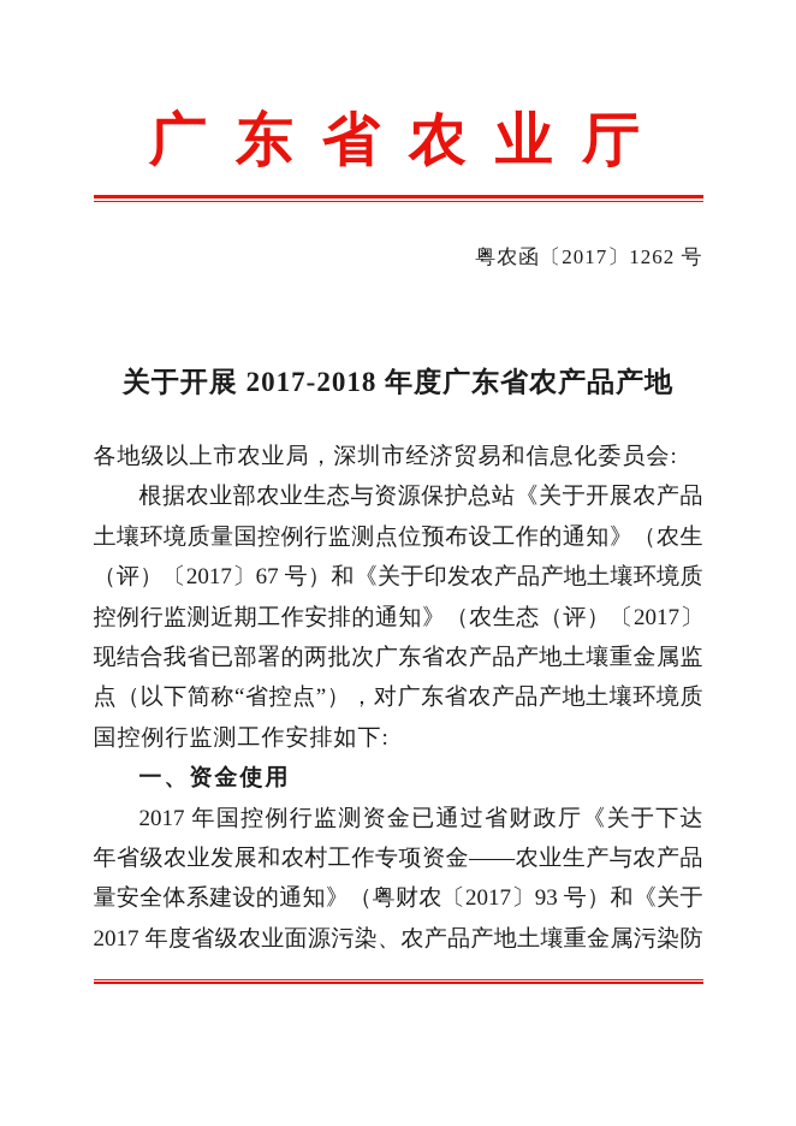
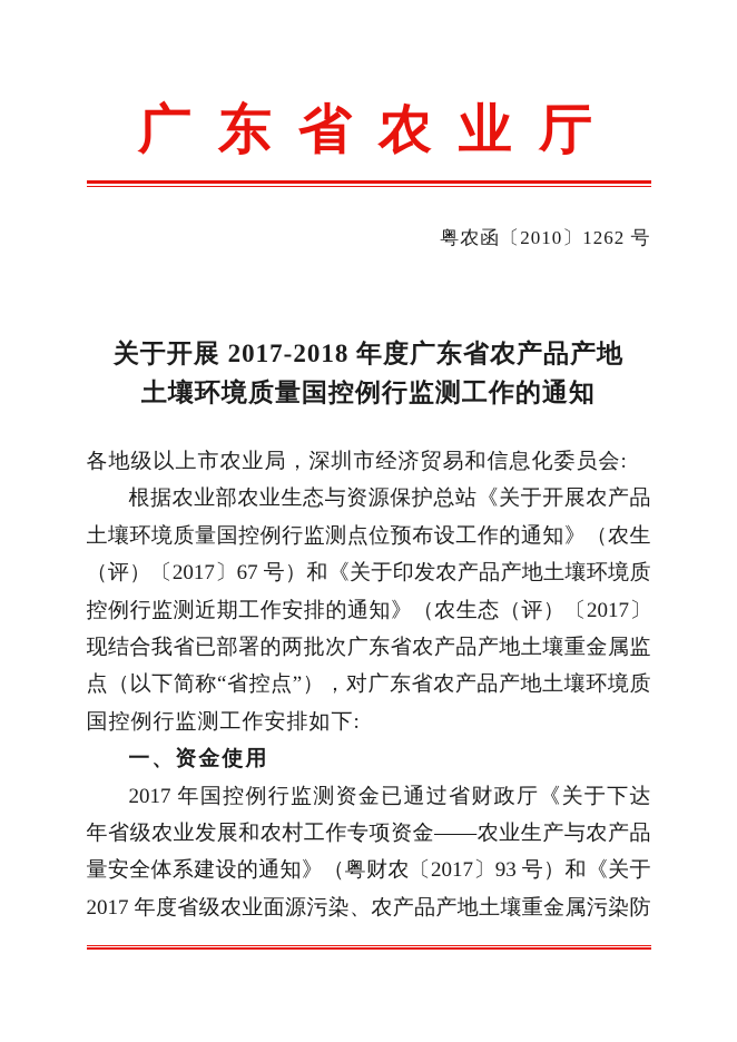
  广 东 省 农 业 厅
- 粤农函〔2017〕1262 号
+ 粤农函〔2010〕1262 号
  关于开展 2017-2018 年度广东省农产品产地
+ 土壤环境质量国控例行监测工作的通知
  各地级以上市农业局，深圳市经济贸易和信息化委员会:
  根据农业部农业生态与资源保护总站《关于开展农产品
  土壤环境质量国控例行监测点位预布设工作的通知》（农生
  （评）〔2017〕67 号）和《关于印发农产品产地土壤环境质
  控例行监测近期工作安排的通知》（农生态（评）〔2017〕
  现结合我省已部署的两批次广东省农产品产地土壤重金属监
  点（以下简称“省控点”），对广东省农产品产地土壤环境质
  国控例行监测工作安排如下:
  一、资金使用
  2017 年国控例行监测资金已通过省财政厅《关于下达
  年省级农业发展和农村工作专项资金——农业生产与农产品
  量安全体系建设的通知》（粤财农〔2017〕93 号）和《关于
  2017 年度省级农业面源污染、农产品产地土壤重金属污染防
